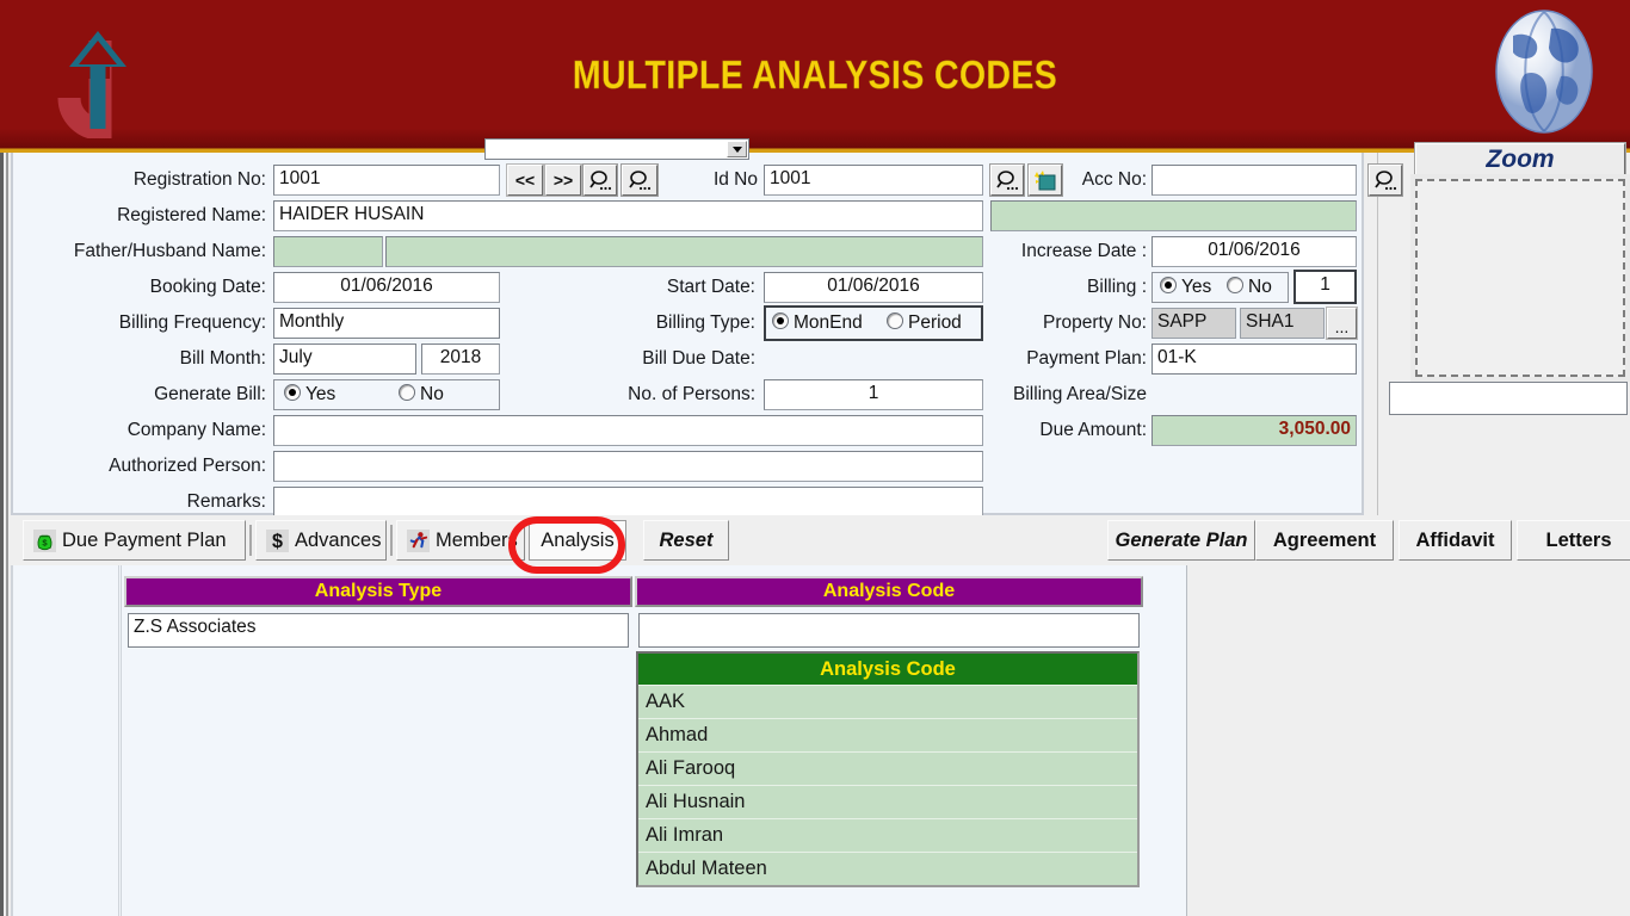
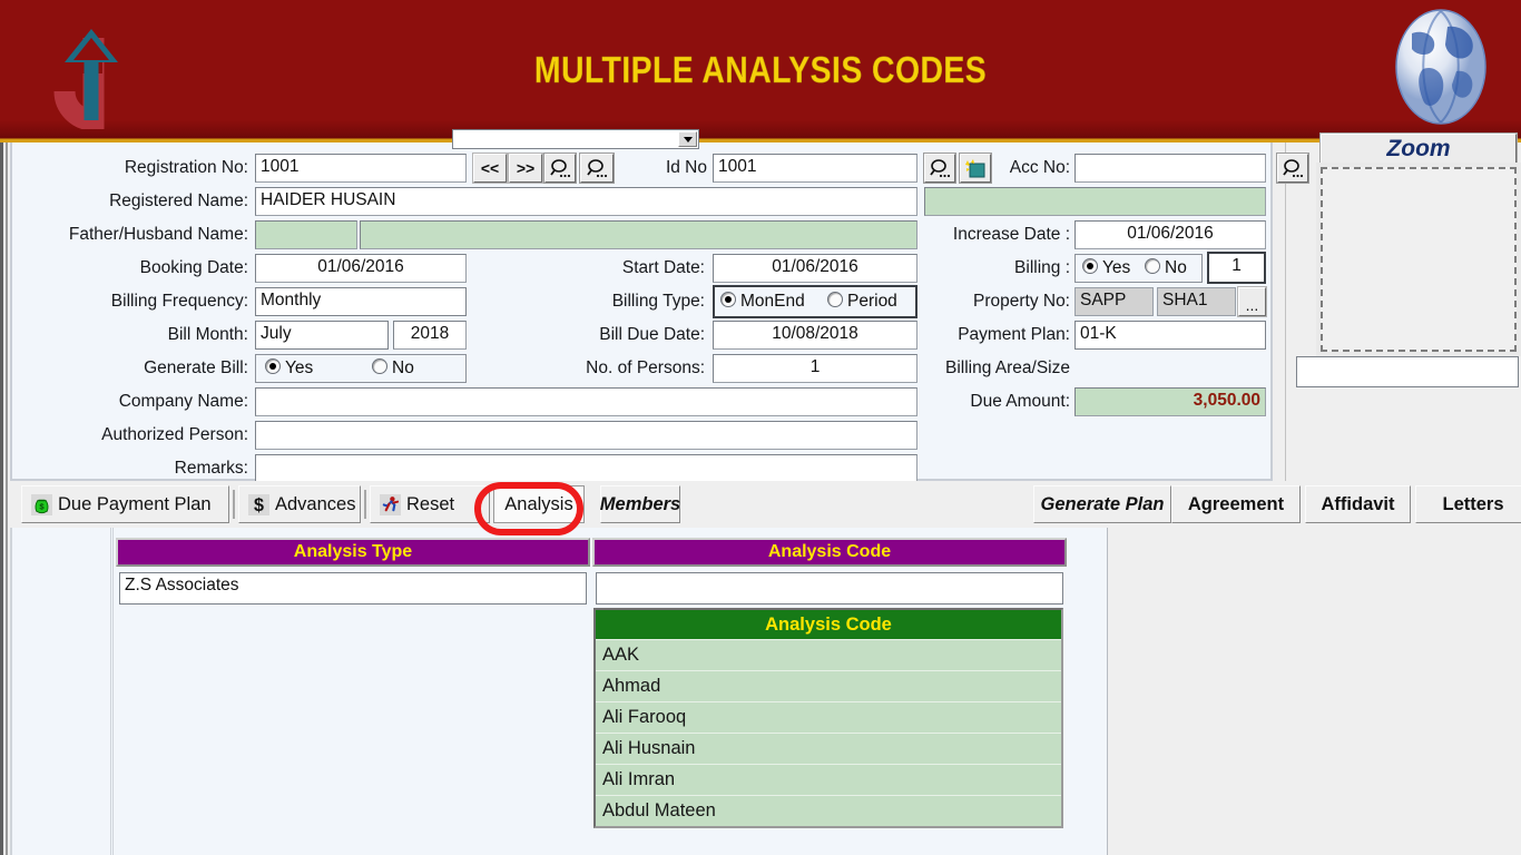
  MULTIPLE ANALYSIS CODES
  Registration No:
  1001
  <<
  >>
  Id No
  1001
  Acc No:
  Registered Name:
  HAIDER HUSAIN
  Father/Husband Name:
  Increase Date :
  01/06/2016
  Booking Date:
  01/06/2016
  Start Date:
  01/06/2016
  Billing :
  Yes
  No
  1
  Billing Frequency:
  Monthly
  Billing Type:
  MonEnd
  Period
  Property No:
  SAPP
  SHA1
  ...
  Bill Month:
  July
  2018
  Bill Due Date:
+ 10/08/2018
  Payment Plan:
  01-K
  Generate Bill:
  Yes
  No
  No. of Persons:
  1
  Billing Area/Size
  Company Name:
  Due Amount:
  3,050.00
  Authorized Person:
  Remarks:
  Zoom
  $
  Due Payment Plan
  $
  Advances
- Members
+ Reset
  Analysis
- Reset
+ Members
  Generate Plan
  Agreement
  Affidavit
  Letters
  Analysis Type
  Analysis Code
  Z.S Associates
  Analysis Code
  AAK
  Ahmad
  Ali Farooq
  Ali Husnain
  Ali Imran
  Abdul Mateen
